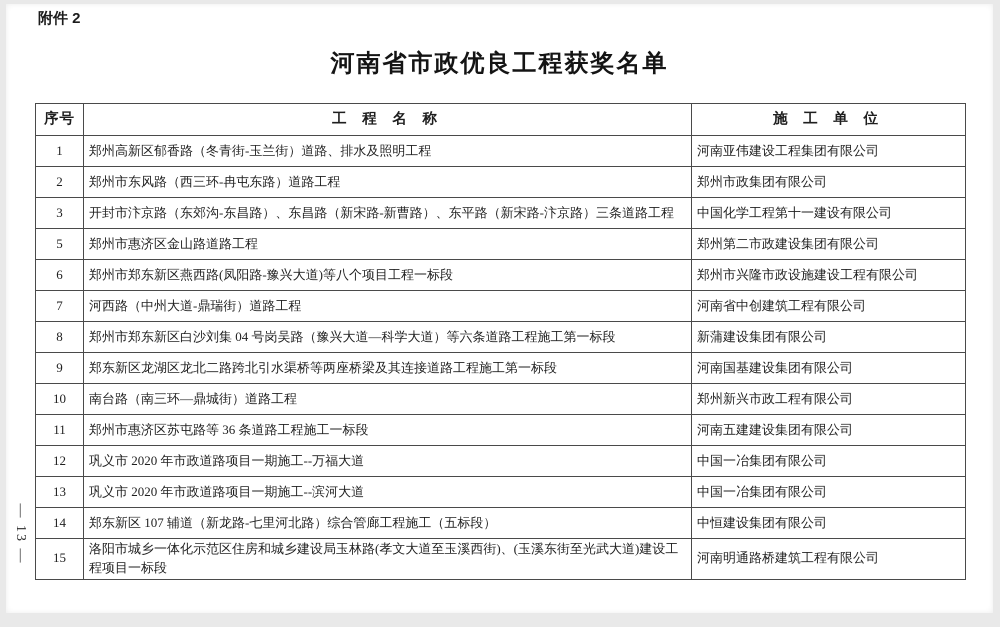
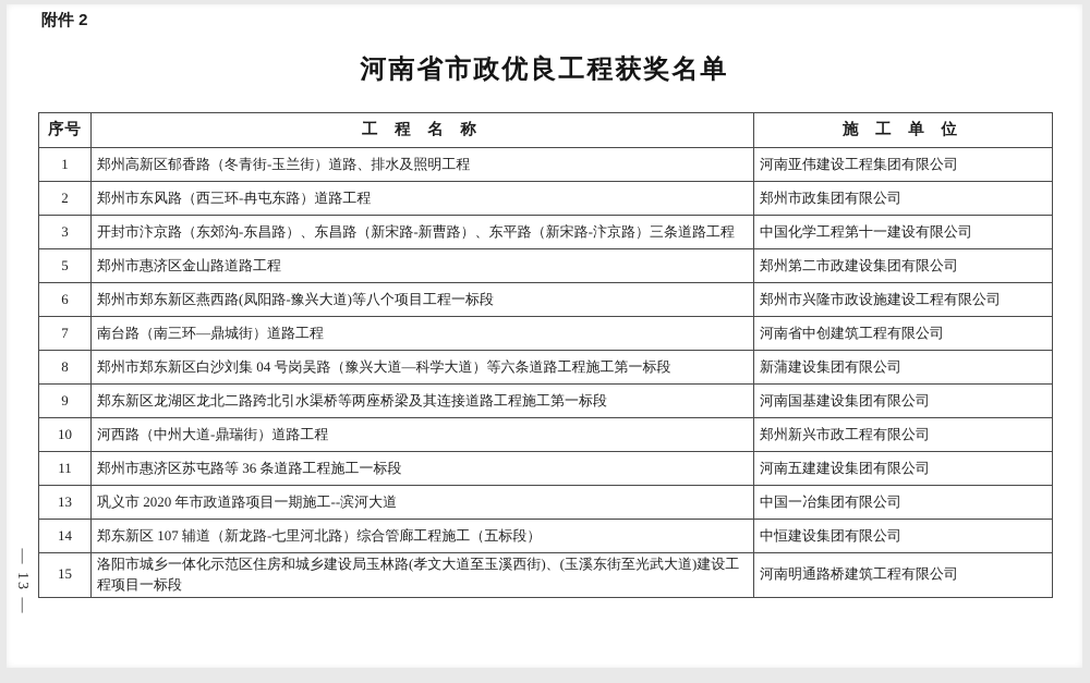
  附件 2
  河南省市政优良工程获奖名单
  序号	工 程 名 称	施 工 单 位
  1	郑州高新区郁香路（冬青街-玉兰街）道路、排水及照明工程	河南亚伟建设工程集团有限公司
  2	郑州市东风路（西三环-冉屯东路）道路工程	郑州市政集团有限公司
  3	开封市汴京路（东郊沟-东昌路）、东昌路（新宋路-新曹路）、东平路（新宋路-汴京路）三条道路工程	中国化学工程第十一建设有限公司
  5	郑州市惠济区金山路道路工程	郑州第二市政建设集团有限公司
  6	郑州市郑东新区燕西路(凤阳路-豫兴大道)等八个项目工程一标段	郑州市兴隆市政设施建设工程有限公司
- 7	河西路（中州大道-鼎瑞街）道路工程	河南省中创建筑工程有限公司
+ 7	南台路（南三环—鼎城街）道路工程	河南省中创建筑工程有限公司
  8	郑州市郑东新区白沙刘集 04 号岗吴路（豫兴大道—科学大道）等六条道路工程施工第一标段	新蒲建设集团有限公司
  9	郑东新区龙湖区龙北二路跨北引水渠桥等两座桥梁及其连接道路工程施工第一标段	河南国基建设集团有限公司
- 10	南台路（南三环—鼎城街）道路工程	郑州新兴市政工程有限公司
+ 10	河西路（中州大道-鼎瑞街）道路工程	郑州新兴市政工程有限公司
  11	郑州市惠济区苏屯路等 36 条道路工程施工一标段	河南五建建设集团有限公司
- 12	巩义市 2020 年市政道路项目一期施工--万福大道	中国一冶集团有限公司
  13	巩义市 2020 年市政道路项目一期施工--滨河大道	中国一冶集团有限公司
  14	郑东新区 107 辅道（新龙路-七里河北路）综合管廊工程施工（五标段）	中恒建设集团有限公司
  15	洛阳市城乡一体化示范区住房和城乡建设局玉林路(孝文大道至玉溪西街)、(玉溪东街至光武大道)建设工程项目一标段	河南明通路桥建筑工程有限公司
